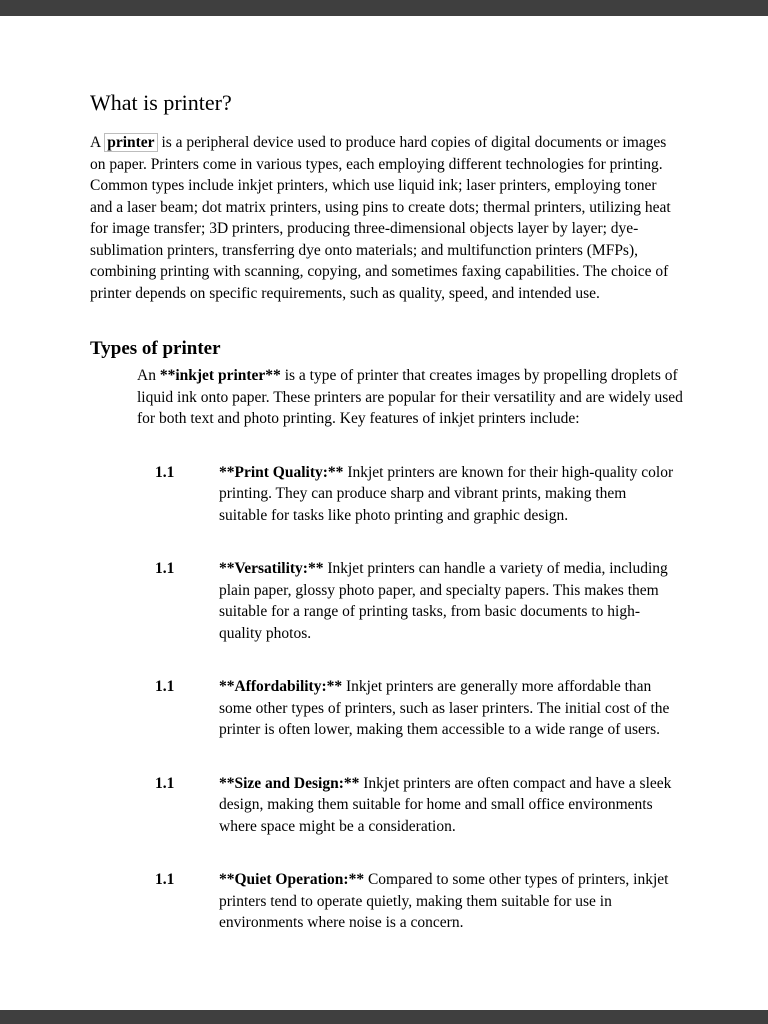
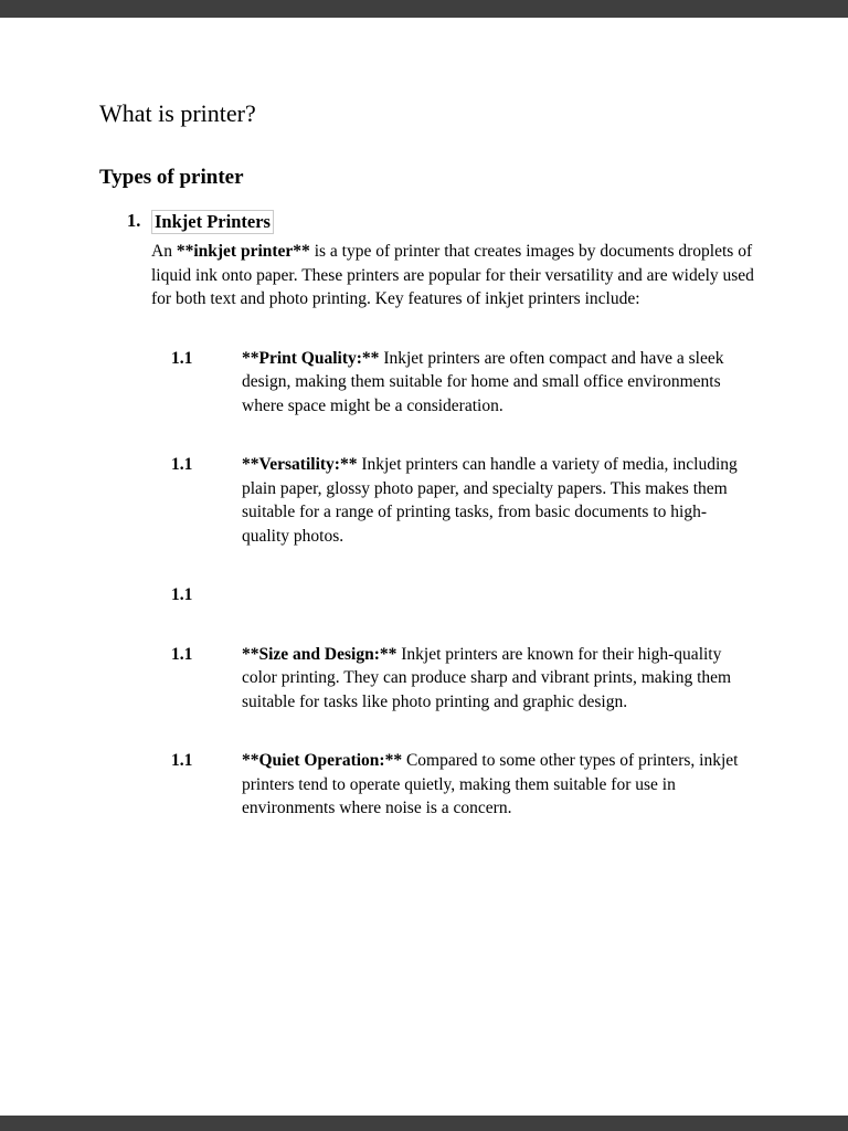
  What is printer?
- A printer is a peripheral device used to produce hard copies of digital documents or images on paper. Printers come in various types, each employing different technologies for printing. Common types include inkjet printers, which use liquid ink; laser printers, employing toner and a laser beam; dot matrix printers, using pins to create dots; thermal printers, utilizing heat for image transfer; 3D printers, producing three-dimensional objects layer by layer; dye-sublimation printers, transferring dye onto materials; and multifunction printers (MFPs), combining printing with scanning, copying, and sometimes faxing capabilities. The choice of printer depends on specific requirements, such as quality, speed, and intended use.
  Types of printer
+ 1.
+ Inkjet Printers
- An **inkjet printer** is a type of printer that creates images by propelling droplets of liquid ink onto paper. These printers are popular for their versatility and are widely used for both text and photo printing. Key features of inkjet printers include:
+ An **inkjet printer** is a type of printer that creates images by documents droplets of liquid ink onto paper. These printers are popular for their versatility and are widely used for both text and photo printing. Key features of inkjet printers include:
  1.1
- **Print Quality:** Inkjet printers are known for their high-quality color printing. They can produce sharp and vibrant prints, making them suitable for tasks like photo printing and graphic design.
+ **Print Quality:** Inkjet printers are often compact and have a sleek design, making them suitable for home and small office environments where space might be a consideration.
  1.1
  **Versatility:** Inkjet printers can handle a variety of media, including plain paper, glossy photo paper, and specialty papers. This makes them suitable for a range of printing tasks, from basic documents to high-quality photos.
  1.1
- **Affordability:** Inkjet printers are generally more affordable than some other types of printers, such as laser printers. The initial cost of the printer is often lower, making them accessible to a wide range of users.
  1.1
- **Size and Design:** Inkjet printers are often compact and have a sleek design, making them suitable for home and small office environments where space might be a consideration.
+ **Size and Design:** Inkjet printers are known for their high-quality color printing. They can produce sharp and vibrant prints, making them suitable for tasks like photo printing and graphic design.
  1.1
  **Quiet Operation:** Compared to some other types of printers, inkjet printers tend to operate quietly, making them suitable for use in environments where noise is a concern.
